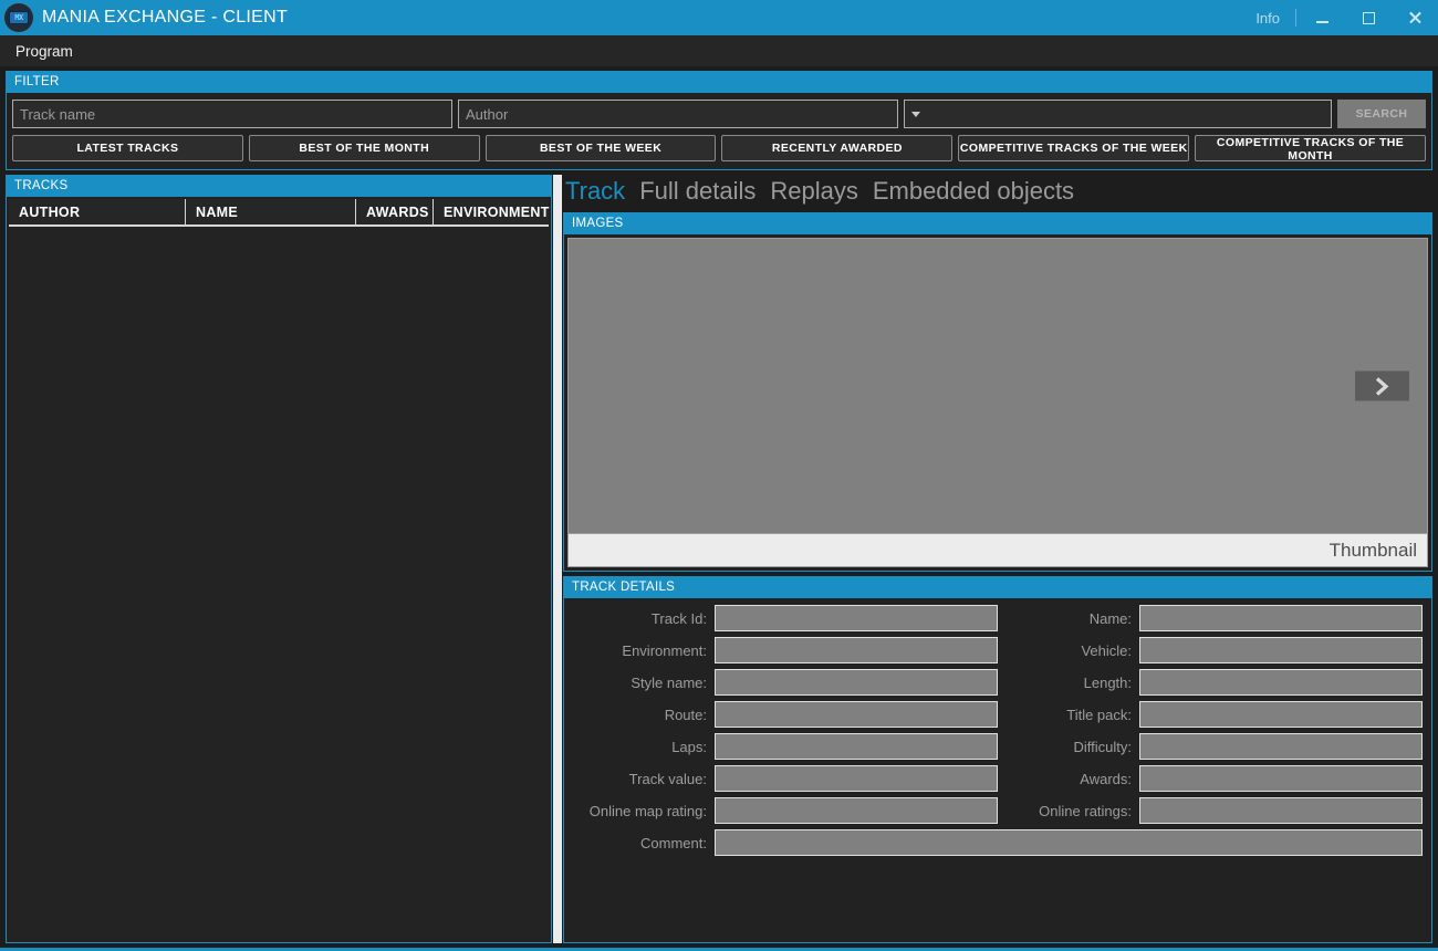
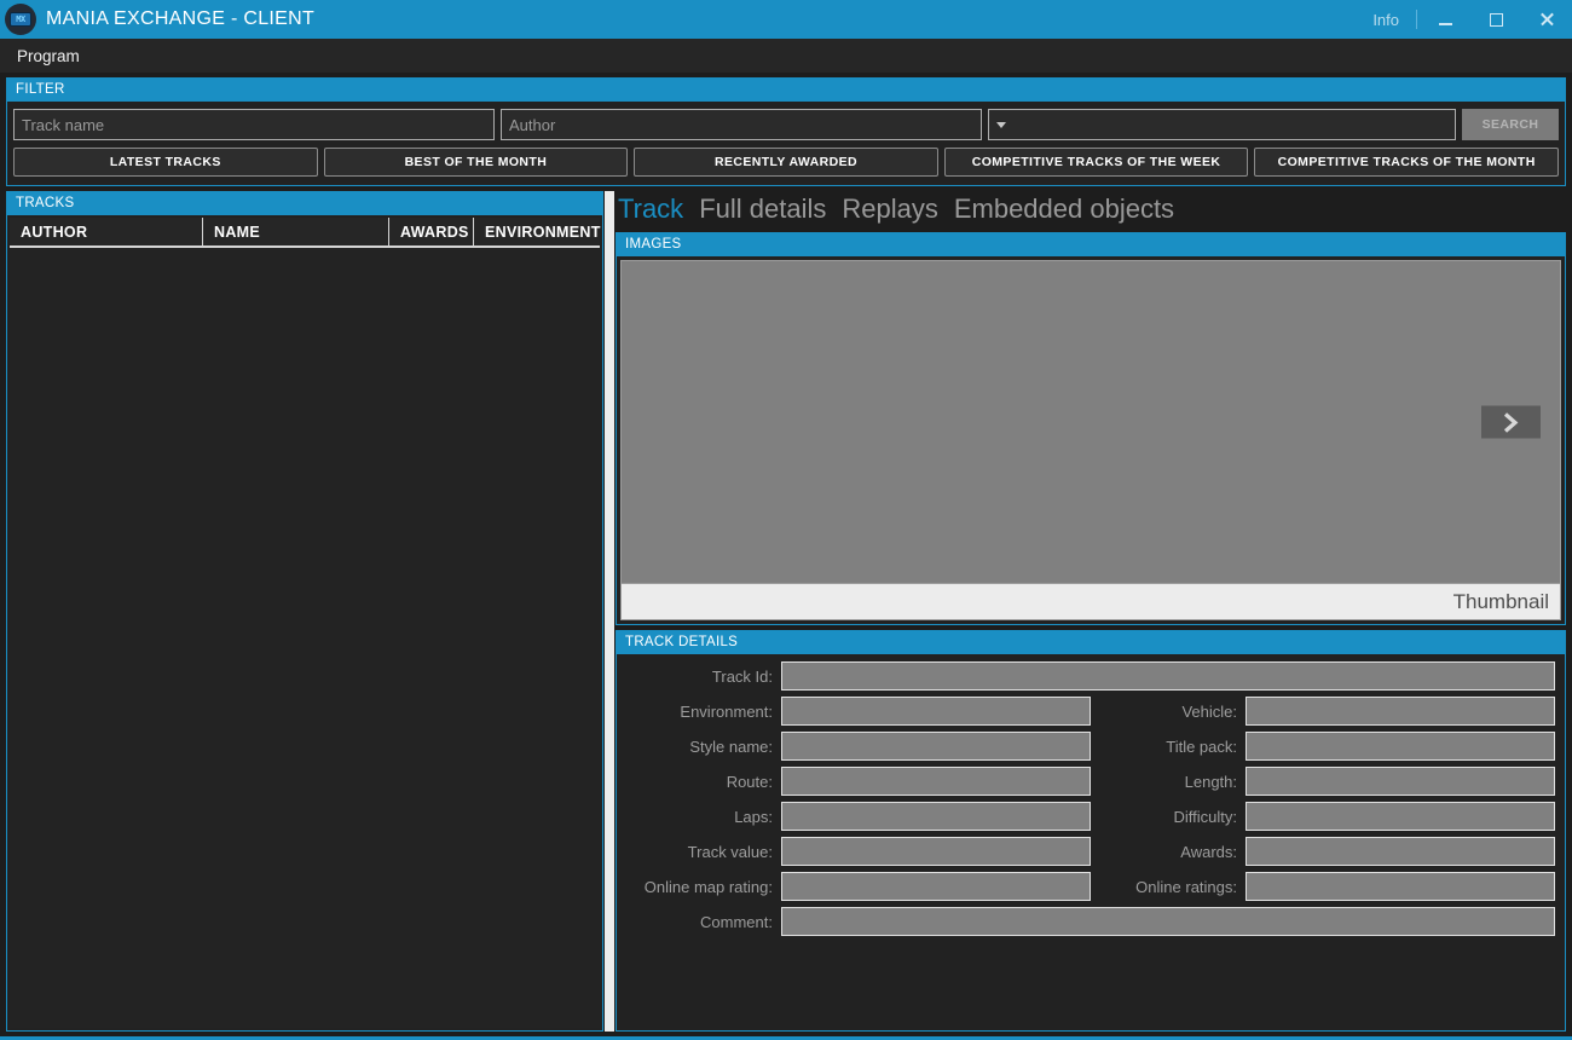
  MX
  MANIA EXCHANGE - CLIENT
  Info
  Program
  FILTER
  Track name
  Author
  SEARCH
  LATEST TRACKS
  BEST OF THE MONTH
- BEST OF THE WEEK
  RECENTLY AWARDED
  COMPETITIVE TRACKS OF THE WEEK
  COMPETITIVE TRACKS OF THE MONTH
  TRACKS
  AUTHOR
  NAME
  AWARDS
  ENVIRONMENT
  Track
  Full details
  Replays
  Embedded objects
  IMAGES
  Thumbnail
  TRACK DETAILS
  Track Id:
- Name:
  Environment:
  Vehicle:
  Style name:
- Length:
+ Title pack:
  Route:
- Title pack:
+ Length:
  Laps:
  Difficulty:
  Track value:
  Awards:
  Online map rating:
  Online ratings:
  Comment:
